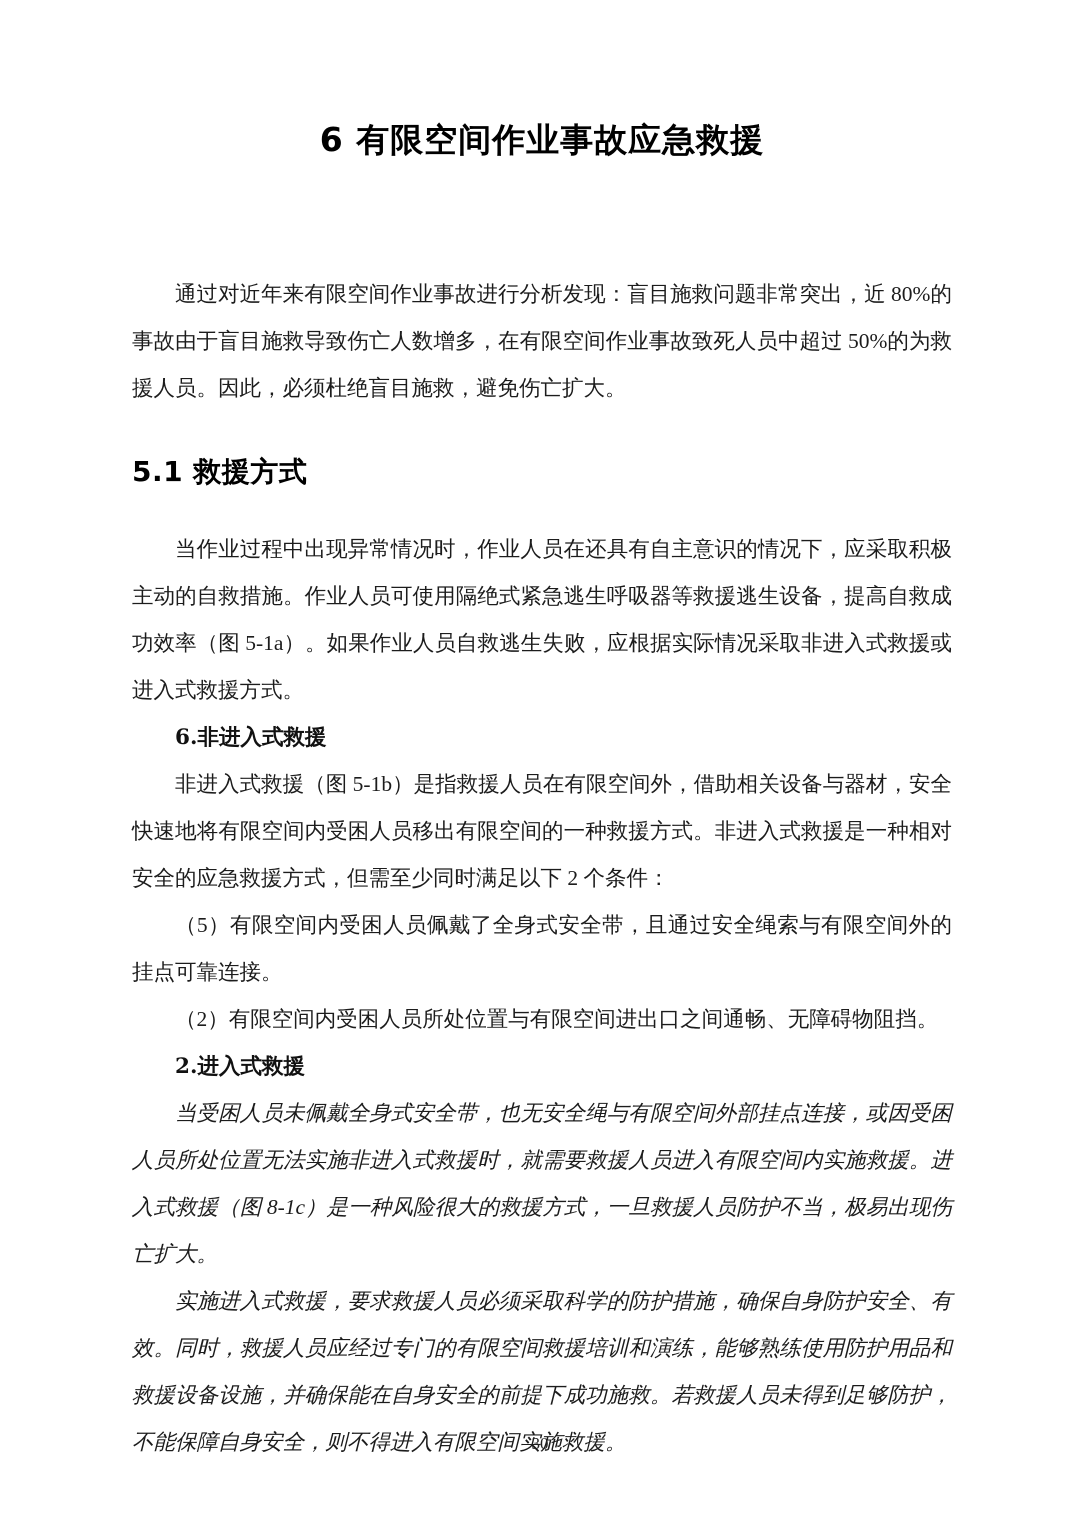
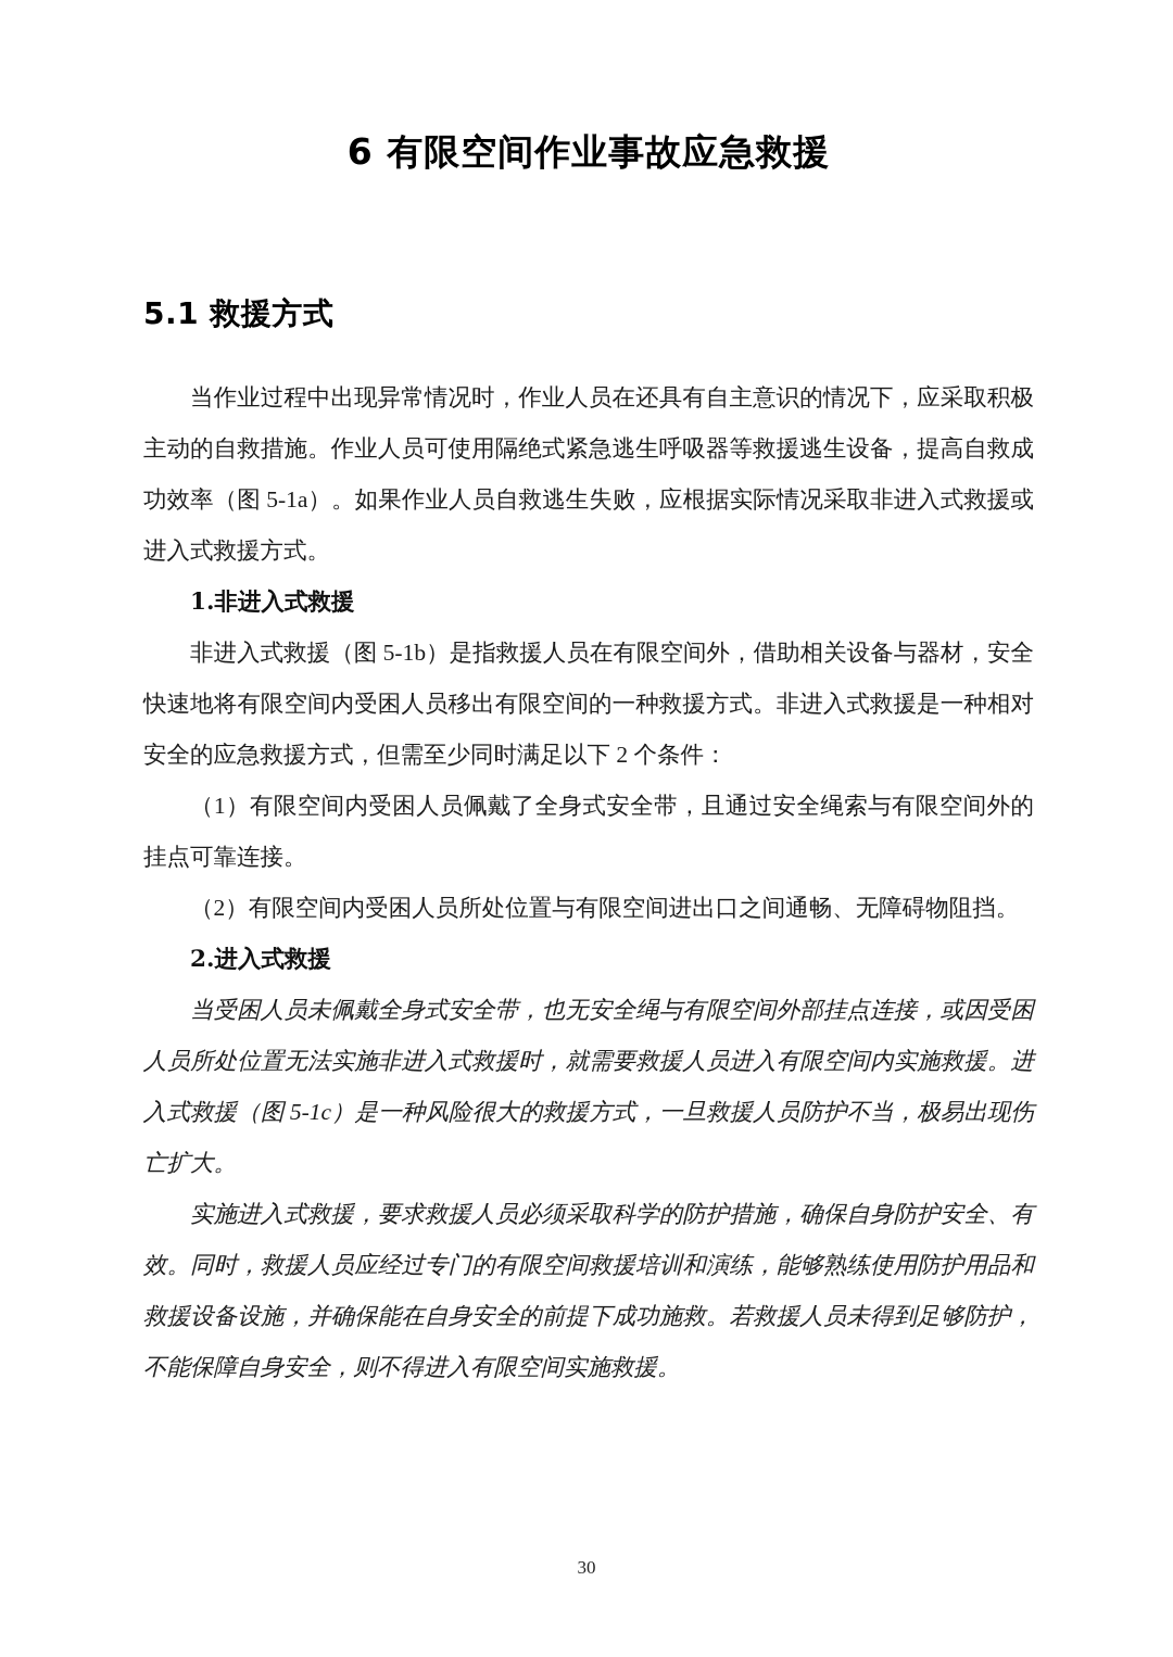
  6 有限空间作业事故应急救援
- 通过对近年来有限空间作业事故进行分析发现：盲目施救问题非常突出，近 80%的事故由于盲目施救导致伤亡人数增多，在有限空间作业事故致死人员中超过 50%的为救援人员。因此，必须杜绝盲目施救，避免伤亡扩大。
  5.1 救援方式
  当作业过程中出现异常情况时，作业人员在还具有自主意识的情况下，应采取积极主动的自救措施。作业人员可使用隔绝式紧急逃生呼吸器等救援逃生设备，提高自救成功效率（图 5-1a）。如果作业人员自救逃生失败，应根据实际情况采取非进入式救援或进入式救援方式。
- 6.非进入式救援
+ 1.非进入式救援
  非进入式救援（图 5-1b）是指救援人员在有限空间外，借助相关设备与器材，安全快速地将有限空间内受困人员移出有限空间的一种救援方式。非进入式救援是一种相对安全的应急救援方式，但需至少同时满足以下 2 个条件：
- （5）有限空间内受困人员佩戴了全身式安全带，且通过安全绳索与有限空间外的挂点可靠连接。
+ （1）有限空间内受困人员佩戴了全身式安全带，且通过安全绳索与有限空间外的挂点可靠连接。
  （2）有限空间内受困人员所处位置与有限空间进出口之间通畅、无障碍物阻挡。
  2.进入式救援
- 当受困人员未佩戴全身式安全带，也无安全绳与有限空间外部挂点连接，或因受困人员所处位置无法实施非进入式救援时，就需要救援人员进入有限空间内实施救援。进入式救援（图 8-1c）是一种风险很大的救援方式，一旦救援人员防护不当，极易出现伤亡扩大。
+ 当受困人员未佩戴全身式安全带，也无安全绳与有限空间外部挂点连接，或因受困人员所处位置无法实施非进入式救援时，就需要救援人员进入有限空间内实施救援。进入式救援（图 5-1c）是一种风险很大的救援方式，一旦救援人员防护不当，极易出现伤亡扩大。
  实施进入式救援，要求救援人员必须采取科学的防护措施，确保自身防护安全、有效。同时，救援人员应经过专门的有限空间救援培训和演练，能够熟练使用防护用品和救援设备设施，并确保能在自身安全的前提下成功施救。若救援人员未得到足够防护，不能保障自身安全，则不得进入有限空间实施救援。
  30
